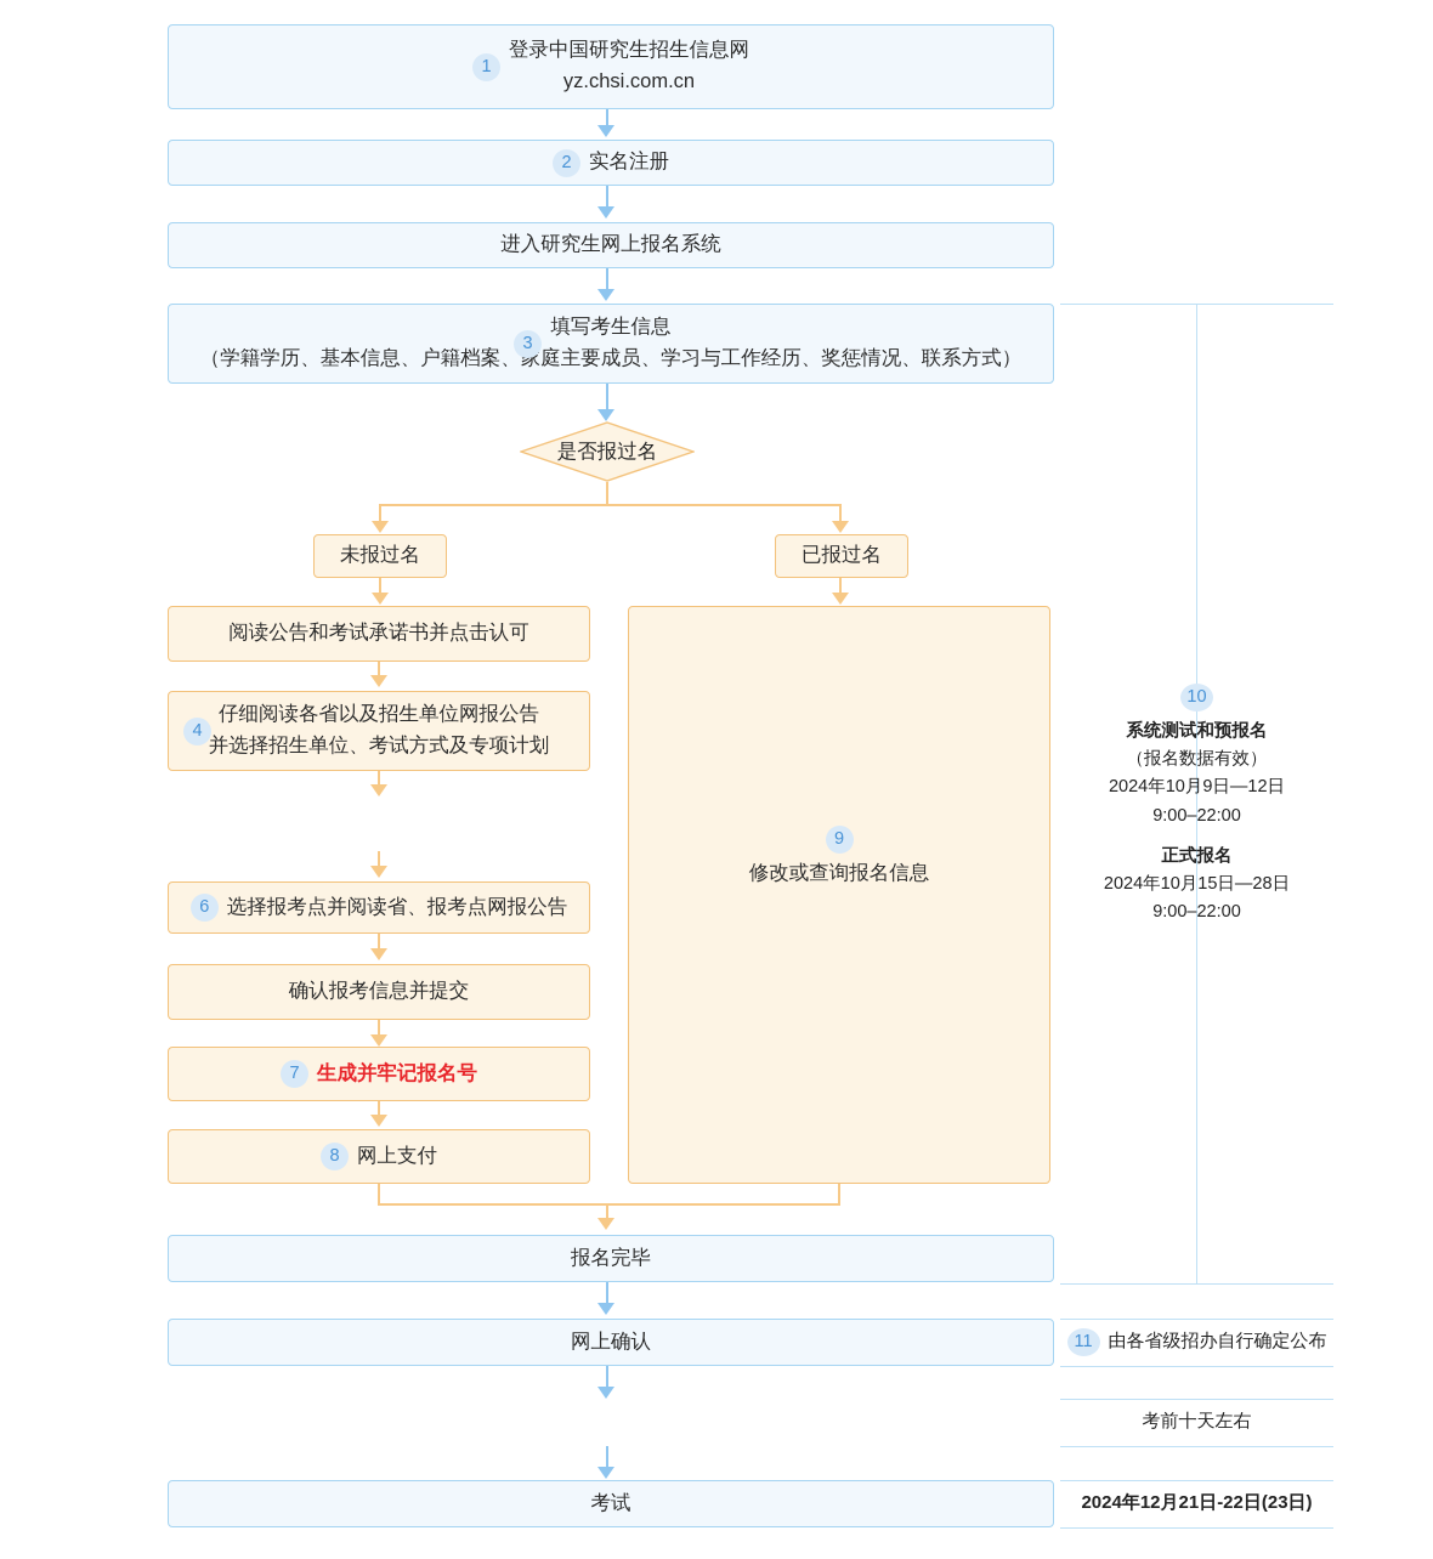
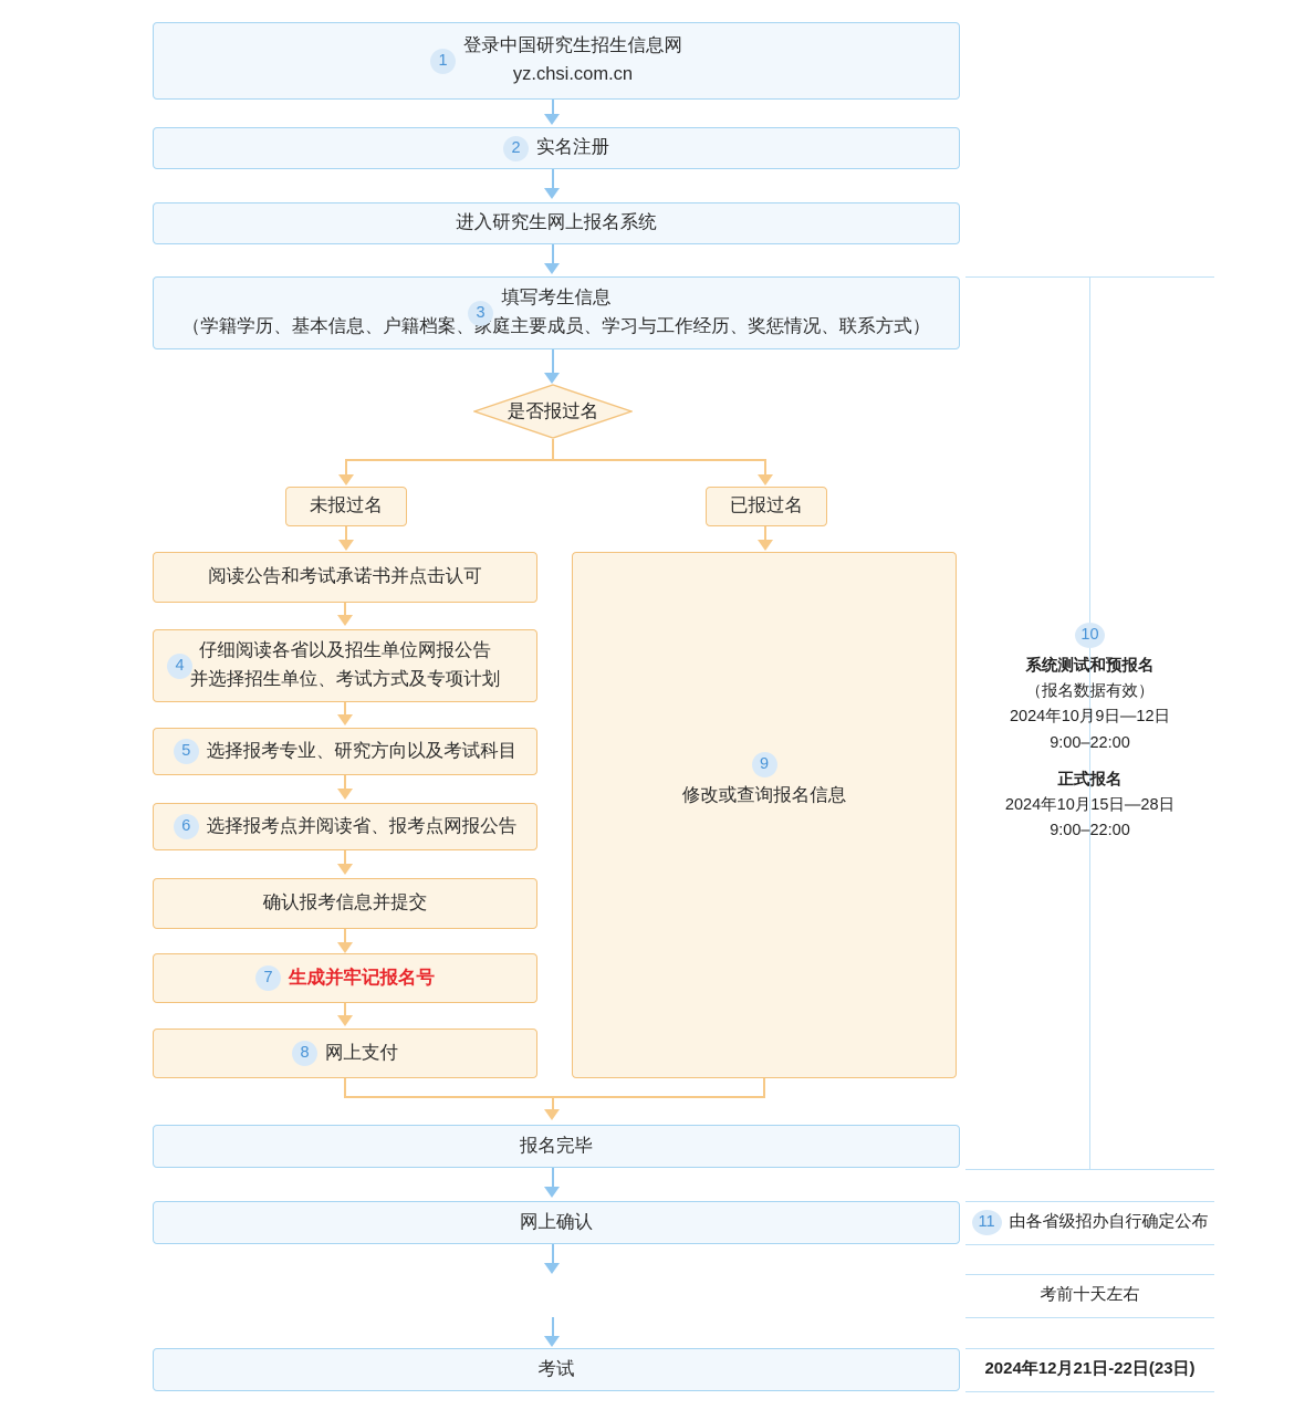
  1
  登录中国研究生招生信息网
  yz.chsi.com.cn
  2
  实名注册
  进入研究生网上报名系统
  3
  填写考生信息
  （学籍学历、基本信息、户籍档案、家庭主要成员、学习与工作经历、奖惩情况、联系方式）
  是否报过名
  未报过名
  已报过名
  阅读公告和考试承诺书并点击认可
  4
  仔细阅读各省以及招生单位网报公告
  并选择招生单位、考试方式及专项计划
+ 5
+ 选择报考专业、研究方向以及考试科目
  6
  选择报考点并阅读省、报考点网报公告
  确认报考信息并提交
  7
  生成并牢记报名号
  8
  网上支付
  9
  修改或查询报名信息
  报名完毕
  网上确认
  考试
  10
  系统测试和预报名
  （报名数据有效）
  2024年10月9日—12日
  9:00–22:00
  正式报名
  2024年10月15日—28日
  9:00–22:00
  11
  由各省级招办自行确定公布
  考前十天左右
  2024年12月21日-22日(23日)
